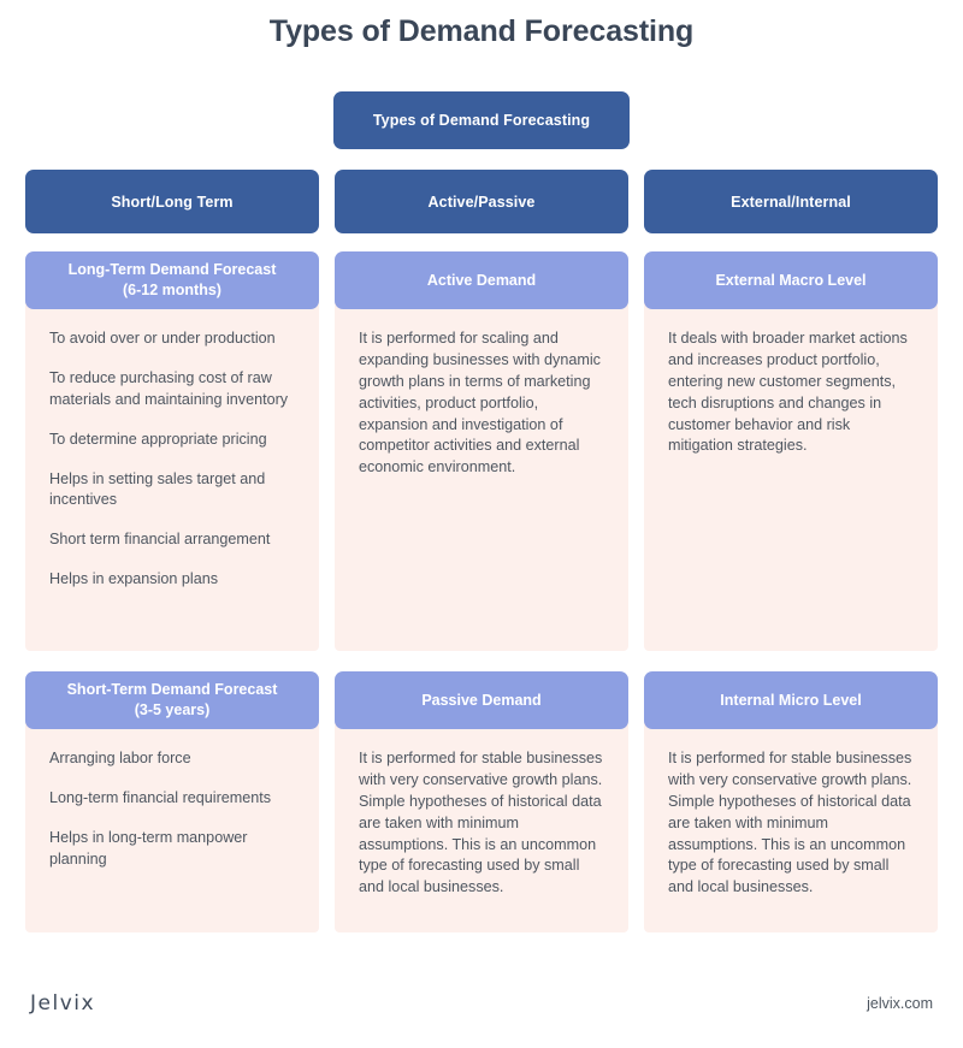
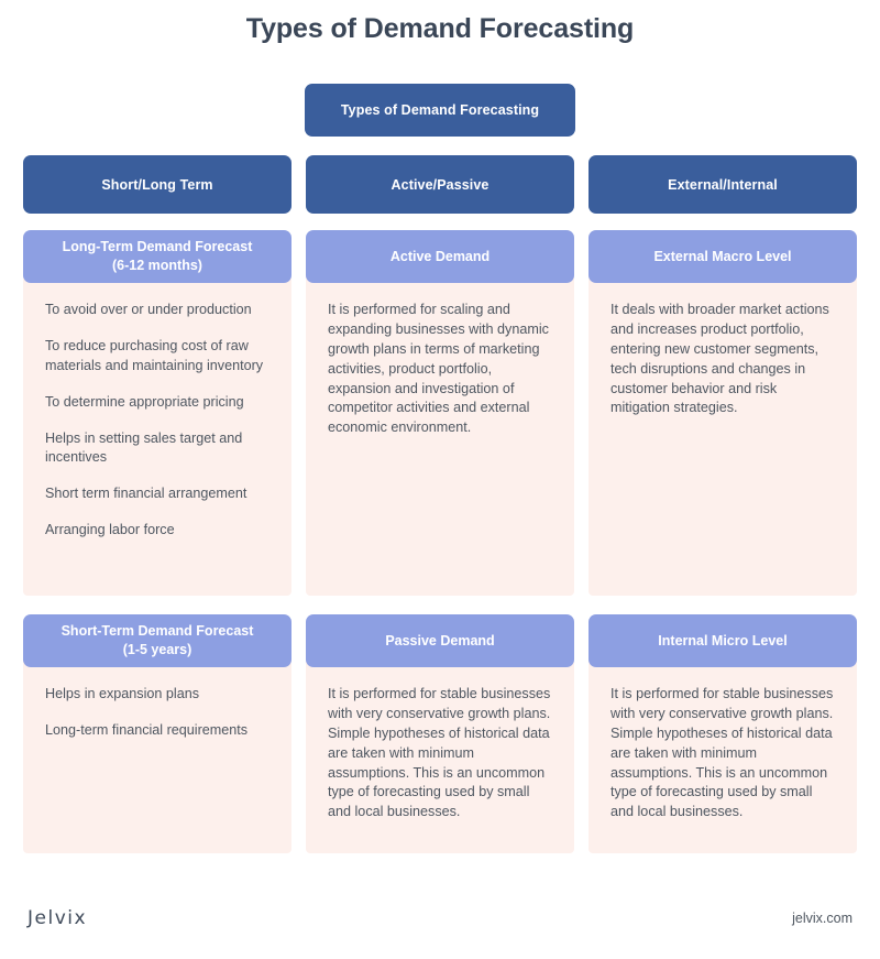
  Types of Demand Forecasting
  Types of Demand Forecasting
  Short/Long Term
  Long-Term Demand Forecast
  (6-12 months)
  To avoid over or under production
  To reduce purchasing cost of raw materials and maintaining inventory
  To determine appropriate pricing
  Helps in setting sales target and incentives
  Short term financial arrangement
- Helps in expansion plans
+ Arranging labor force
  Short-Term Demand Forecast
- (3-5 years)
+ (1-5 years)
- Arranging labor force
+ Helps in expansion plans
  Long-term financial requirements
- Helps in long-term manpower planning
  Active/Passive
  Active Demand
  It is performed for scaling and expanding businesses with dynamic growth plans in terms of marketing activities, product portfolio, expansion and investigation of competitor activities and external economic environment.
  Passive Demand
  It is performed for stable businesses with very conservative growth plans. Simple hypotheses of historical data are taken with minimum assumptions. This is an uncommon type of forecasting used by small and local businesses.
  External/Internal
  External Macro Level
  It deals with broader market actions and increases product portfolio, entering new customer segments, tech disruptions and changes in customer behavior and risk mitigation strategies.
  Internal Micro Level
  It is performed for stable businesses with very conservative growth plans. Simple hypotheses of historical data are taken with minimum assumptions. This is an uncommon type of forecasting used by small and local businesses.
  Jelvix
  jelvix.com
